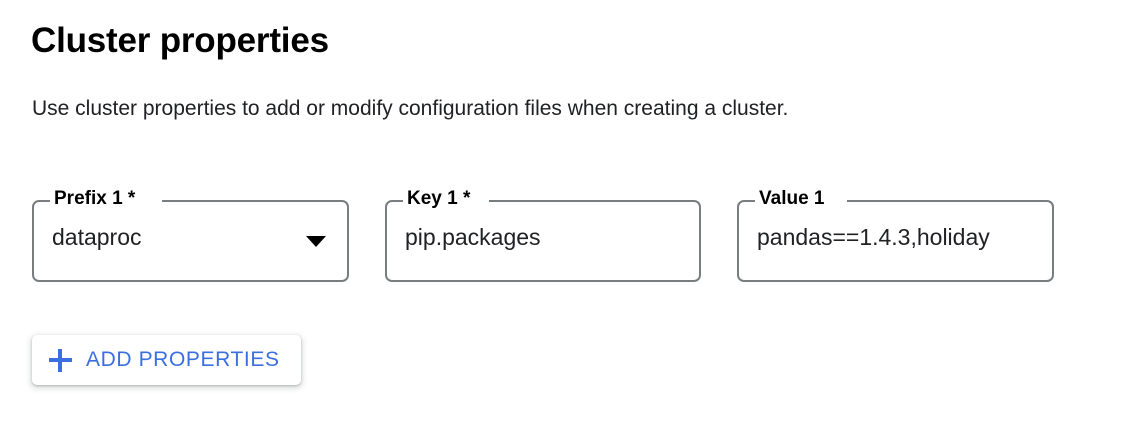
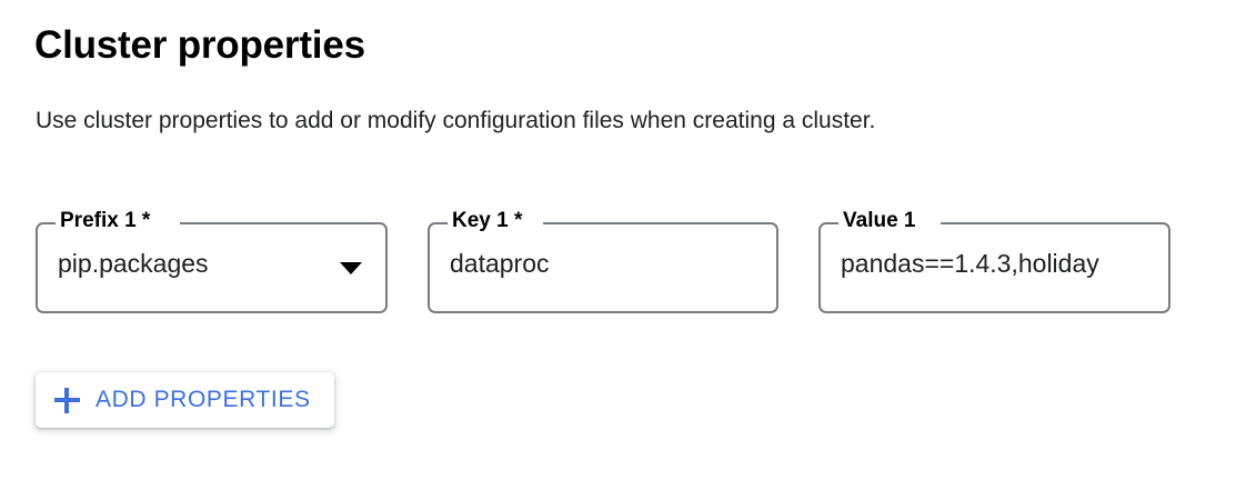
  Cluster properties
  Use cluster properties to add or modify configuration files when creating a cluster.
  Prefix 1 *
- dataproc
+ pip.packages
  Key 1 *
- pip.packages
+ dataproc
  Value 1
  pandas==1.4.3,holiday
  ADD PROPERTIES
